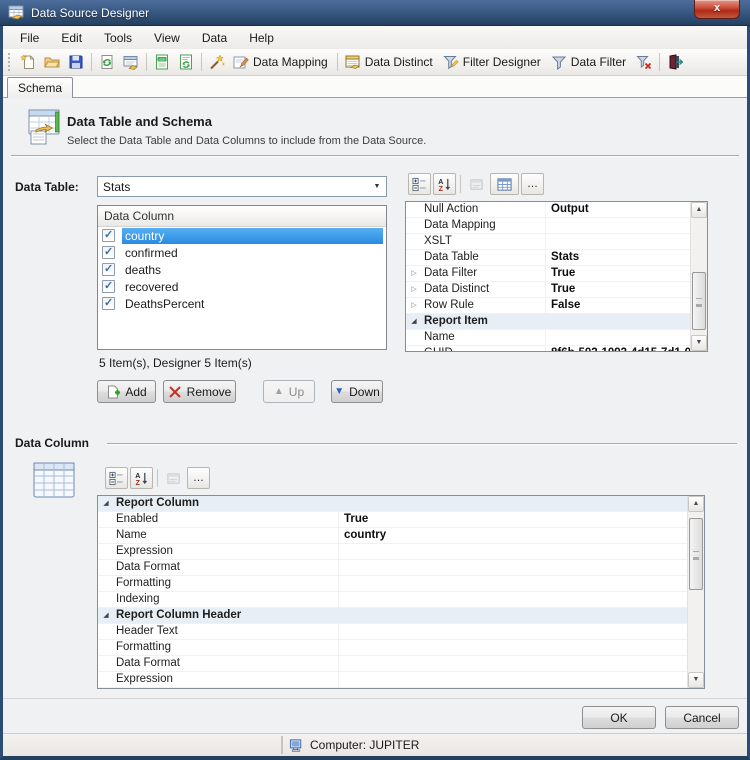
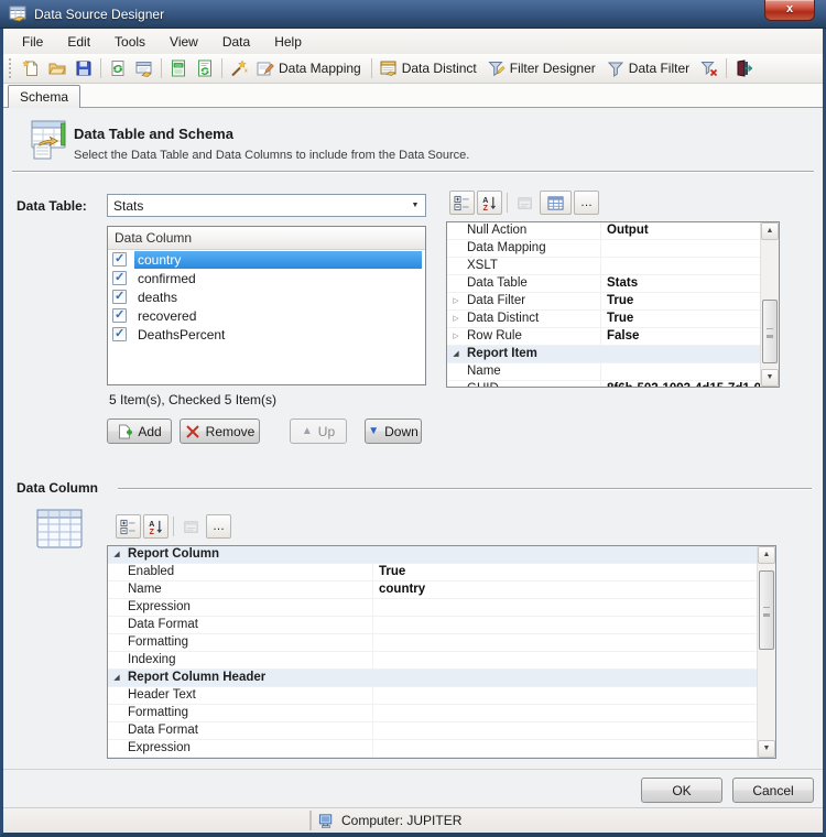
  Data Source Designer
  x
  File
  Edit
  Tools
  View
  Data
  Help
  Data Mapping
  Data Distinct
  Filter Designer
  Data Filter
  Schema
  Data Table and Schema
  Select the Data Table and Data Columns to include from the Data Source.
  Data Table:
  Stats
  …
  Data Column
  country
  confirmed
  deaths
  recovered
  DeathsPercent
- 5 Item(s), Designer 5 Item(s)
+ 5 Item(s), Checked 5 Item(s)
  Add
  Remove
  ▲
  Up
  ▼
  Down
  Null Action
  Output
  Data Mapping
  XSLT
  Data Table
  Stats
  Data Filter
  True
  Data Distinct
  True
  Row Rule
  False
  Report Item
  Name
  Data Column
  …
  Report Column
  Enabled
  True
  Name
  country
  Expression
  Data Format
  Formatting
  Indexing
  Report Column Header
  Header Text
  Formatting
  Data Format
  Expression
  OK
  Cancel
  Computer: JUPITER
